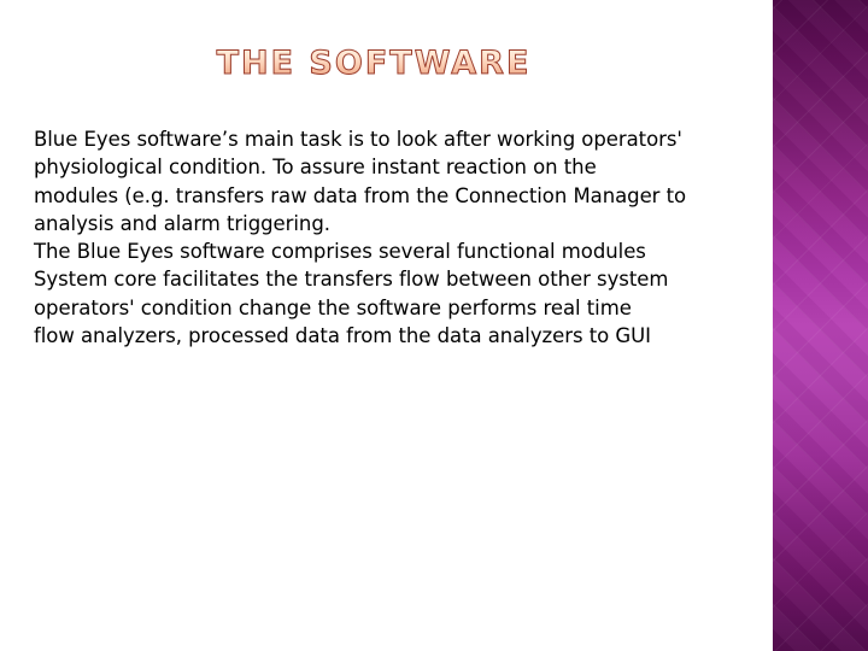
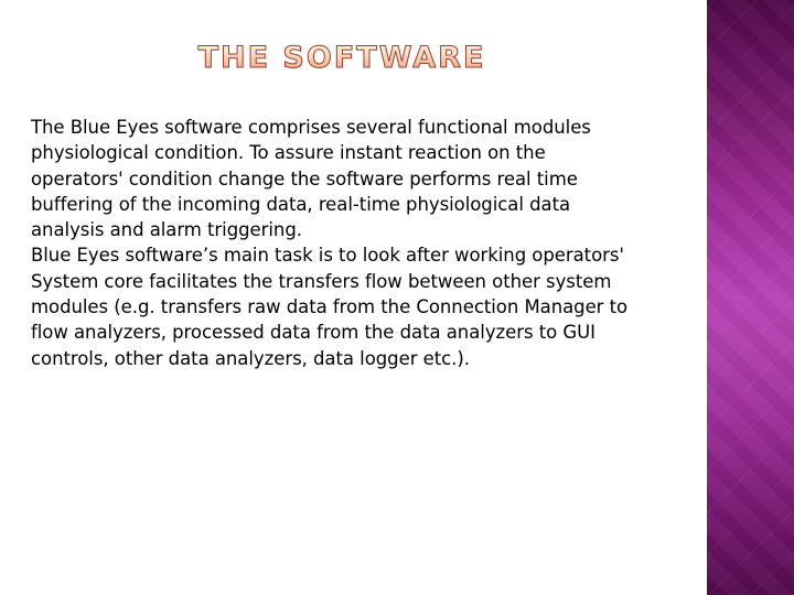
  THE SOFTWARE
- Blue Eyes software’s main task is to look after working operators'
+ The Blue Eyes software comprises several functional modules
  physiological condition. To assure instant reaction on the
- modules (e.g. transfers raw data from the Connection Manager to
+ operators' condition change the software performs real time
+ buffering of the incoming data, real-time physiological data
  analysis and alarm triggering.
- The Blue Eyes software comprises several functional modules
+ Blue Eyes software’s main task is to look after working operators'
  System core facilitates the transfers flow between other system
- operators' condition change the software performs real time
+ modules (e.g. transfers raw data from the Connection Manager to
  flow analyzers, processed data from the data analyzers to GUI
+ controls, other data analyzers, data logger etc.).
